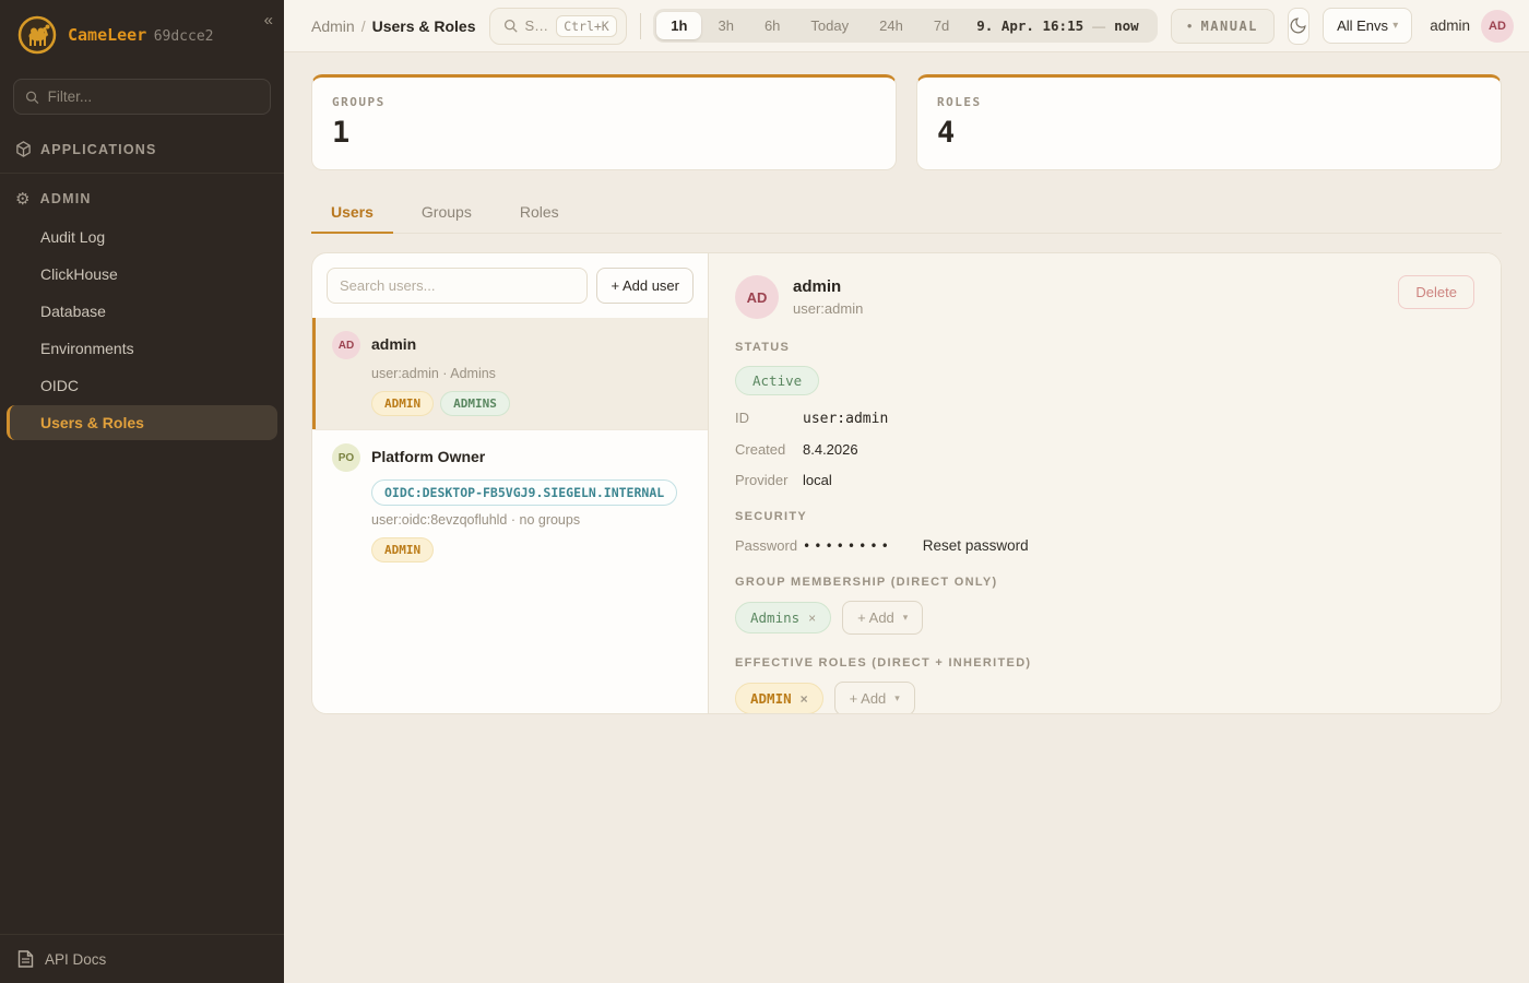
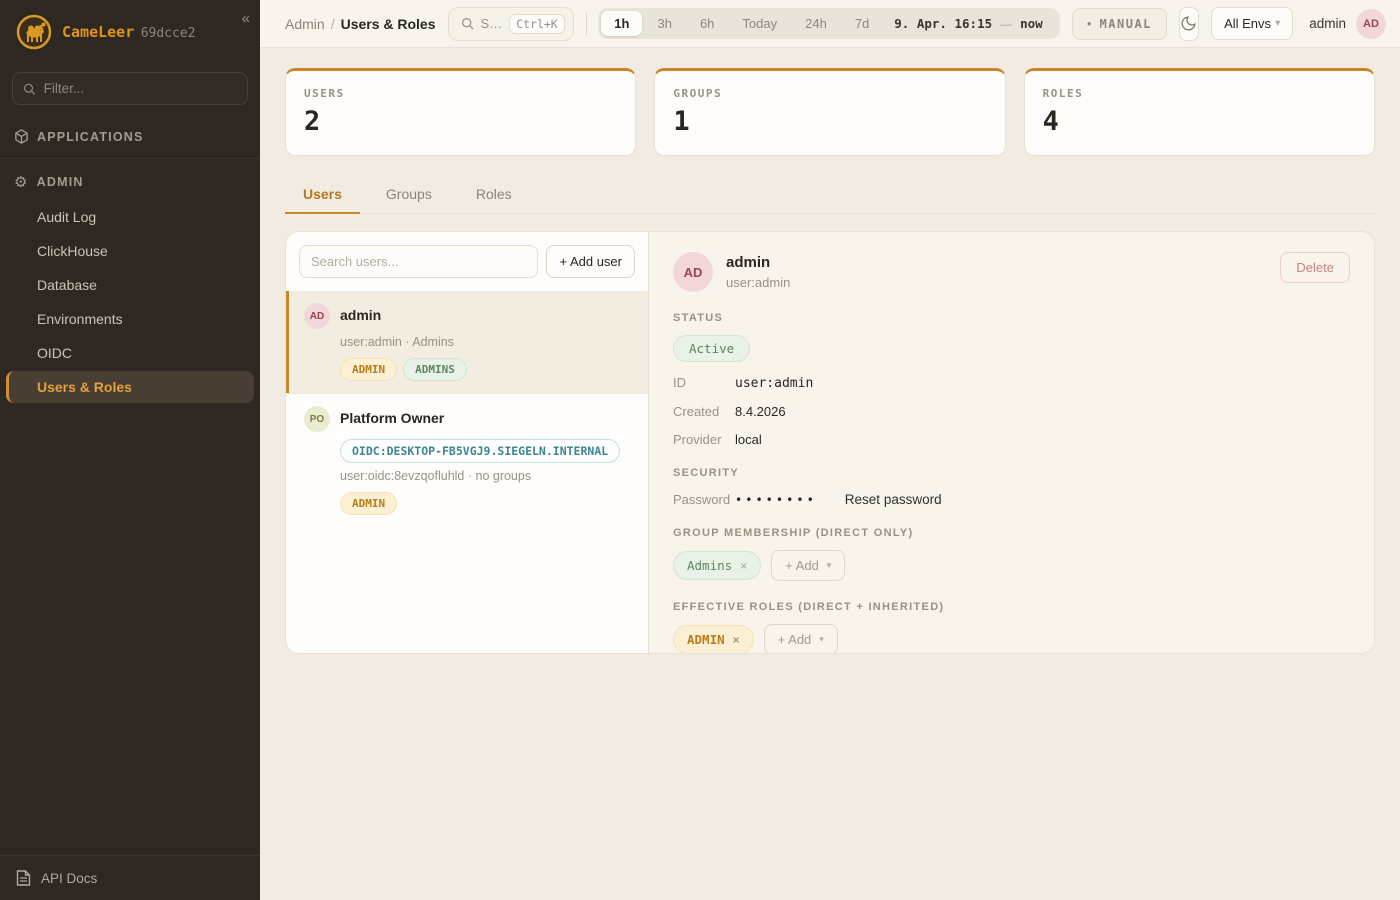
  CameLeer 69dcce2
  «
  Filter...
  APPLICATIONS
  ⚙
  ADMIN
  Audit Log
  ClickHouse
  Database
  Environments
  OIDC
  Users & Roles
  API Docs
  Admin
  /
  Users & Roles
  S…
  Ctrl+K
  1h
  3h
  6h
  Today
  24h
  7d
  9. Apr. 16:15
  —
  now
  ●
  MANUAL
  All Envs
  ▾
  admin
  AD
+ USERS
+ 2
  GROUPS
  1
  ROLES
  4
  Users
  Groups
  Roles
  Search users...
  + Add user
  AD
  admin
  user:admin · Admins
  ADMIN
  ADMINS
  PO
  Platform Owner
  OIDC:DESKTOP-FB5VGJ9.SIEGELN.INTERNAL
  user:oidc:8evzqofluhld · no groups
  ADMIN
  AD
  admin
  user:admin
  Delete
  STATUS
  Active
  ID
  user:admin
  Created
  8.4.2026
  Provider
  local
  SECURITY
  Password
  ••••••••
  Reset password
  GROUP MEMBERSHIP (DIRECT ONLY)
  Admins
  ×
  + Add
  ▾
  EFFECTIVE ROLES (DIRECT + INHERITED)
  ADMIN
  ×
  + Add
  ▾
